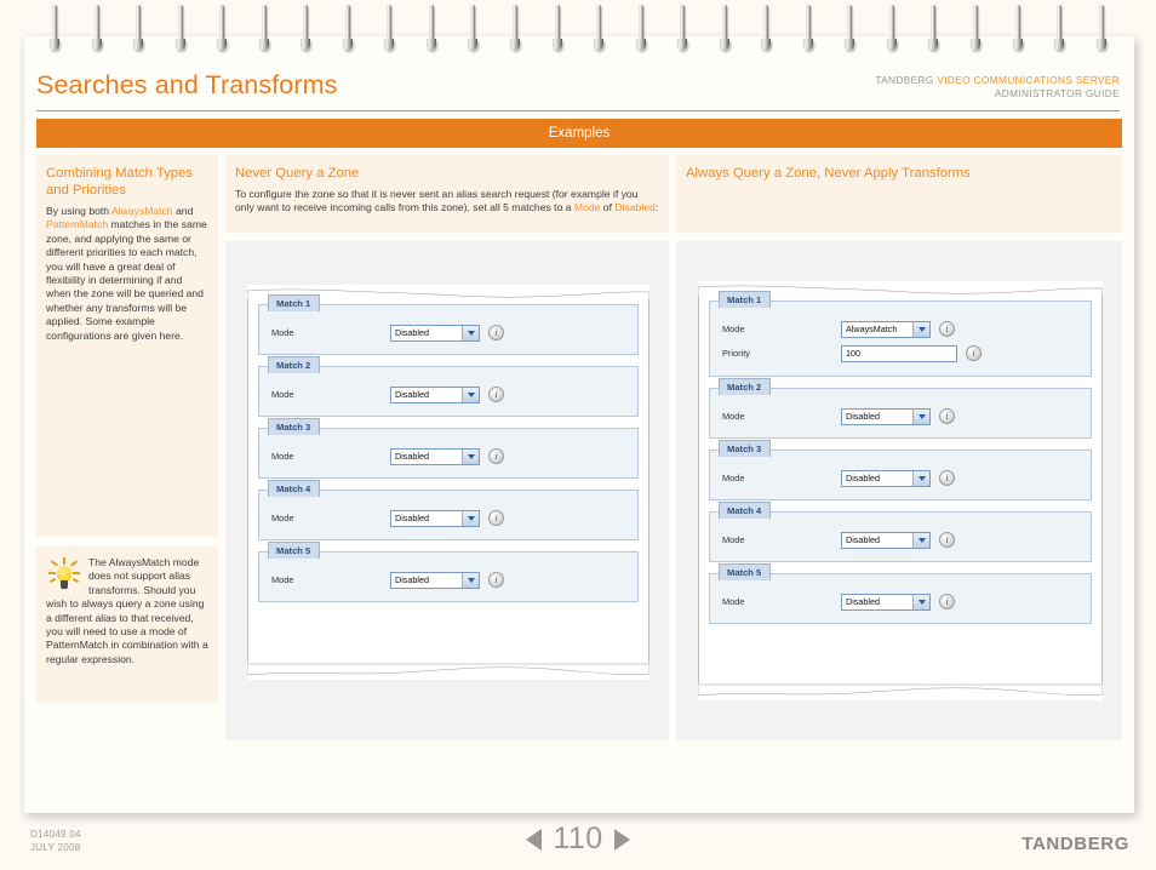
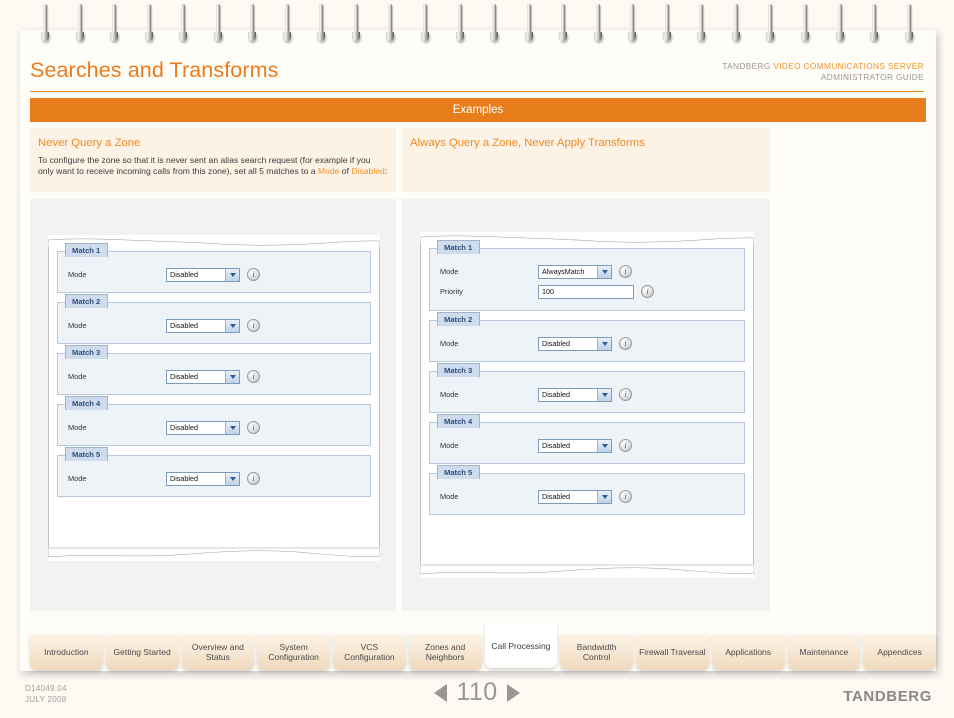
  Searches and Transforms
  TANDBERG VIDEO COMMUNICATIONS SERVER
  ADMINISTRATOR GUIDE
  Examples
- Combining Match Types and Priorities
- By using both AlwaysMatch and PatternMatch matches in the same zone, and applying the same or different priorities to each match, you will have a great deal of flexibility in determining if and when the zone will be queried and whether any transforms will be applied. Some example configurations are given here.
- The AlwaysMatch mode does not support alias transforms. Should you wish to always query a zone using a different alias to that received, you will need to use a mode of PatternMatch in combination with a regular expression.
  Never Query a Zone
  To configure the zone so that it is never sent an alias search request (for example if you only want to receive incoming calls from this zone), set all 5 matches to a Mode of Disabled:
  Match 1
  Mode
  Disabled
  i
  Match 2
  Mode
  Disabled
  i
  Match 3
  Mode
  Disabled
  i
  Match 4
  Mode
  Disabled
  i
  Match 5
  Mode
  Disabled
  i
  Always Query a Zone, Never Apply Transforms
  Match 1
  Mode
  AlwaysMatch
  i
  Priority
  100
  i
  Match 2
  Mode
  Disabled
  i
  Match 3
  Mode
  Disabled
  i
  Match 4
  Mode
  Disabled
  i
  Match 5
  Mode
  Disabled
  i
+ Introduction
+ Getting Started
+ Overview and Status
+ System Configuration
+ VCS Configuration
+ Zones and Neighbors
+ Call Processing
+ Bandwidth Control
+ Firewall Traversal
+ Applications
+ Maintenance
+ Appendices
  D14049.04
  JULY 2008
  110
  TANDBERG
